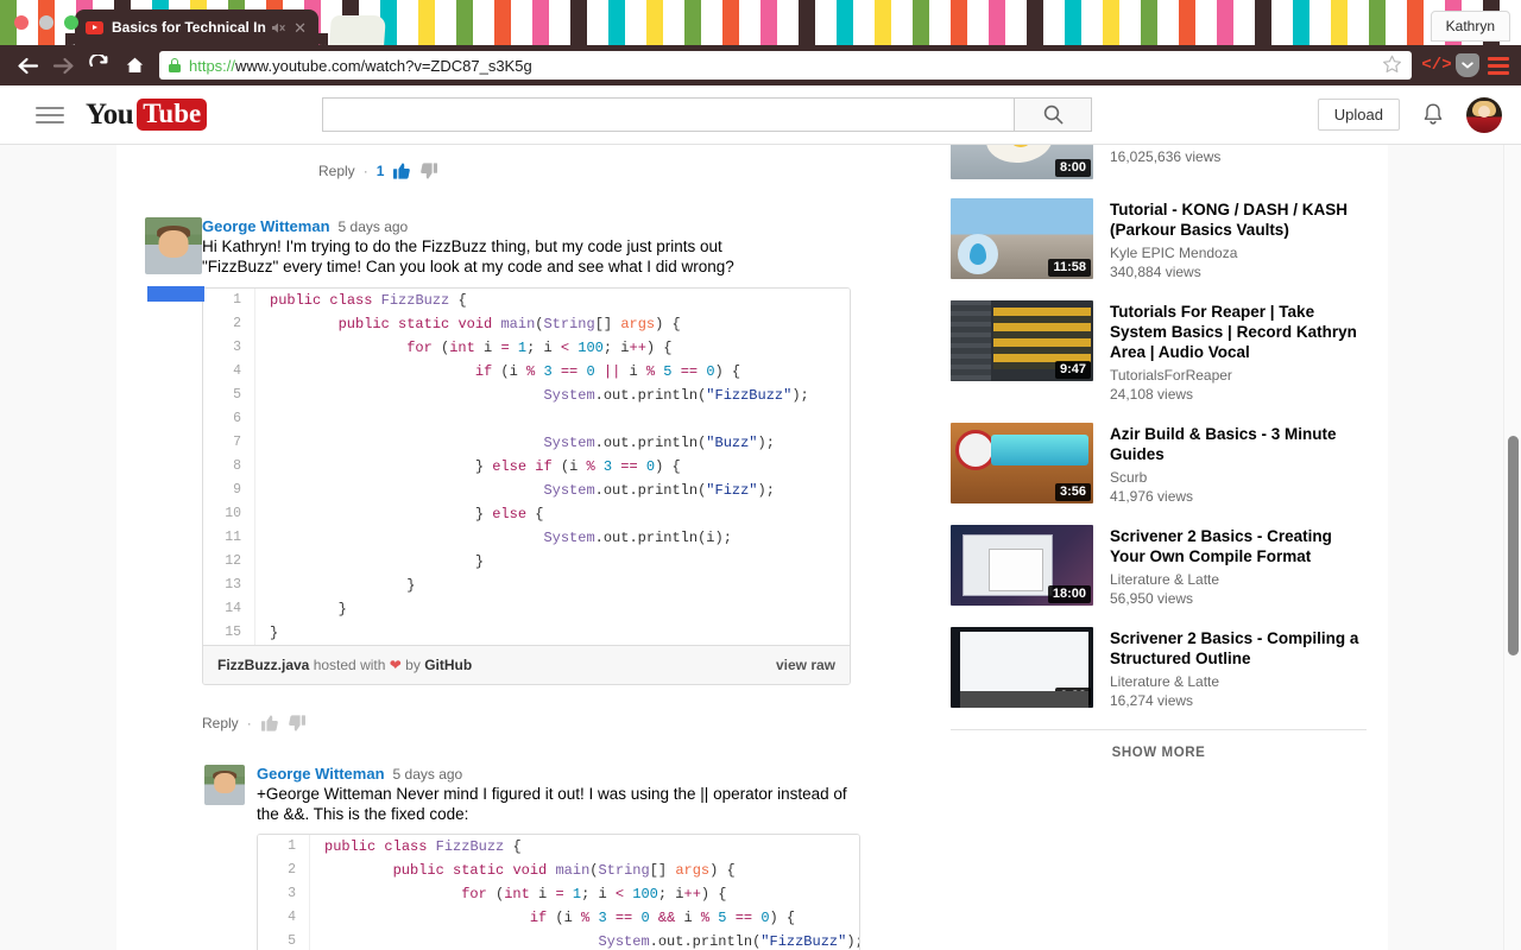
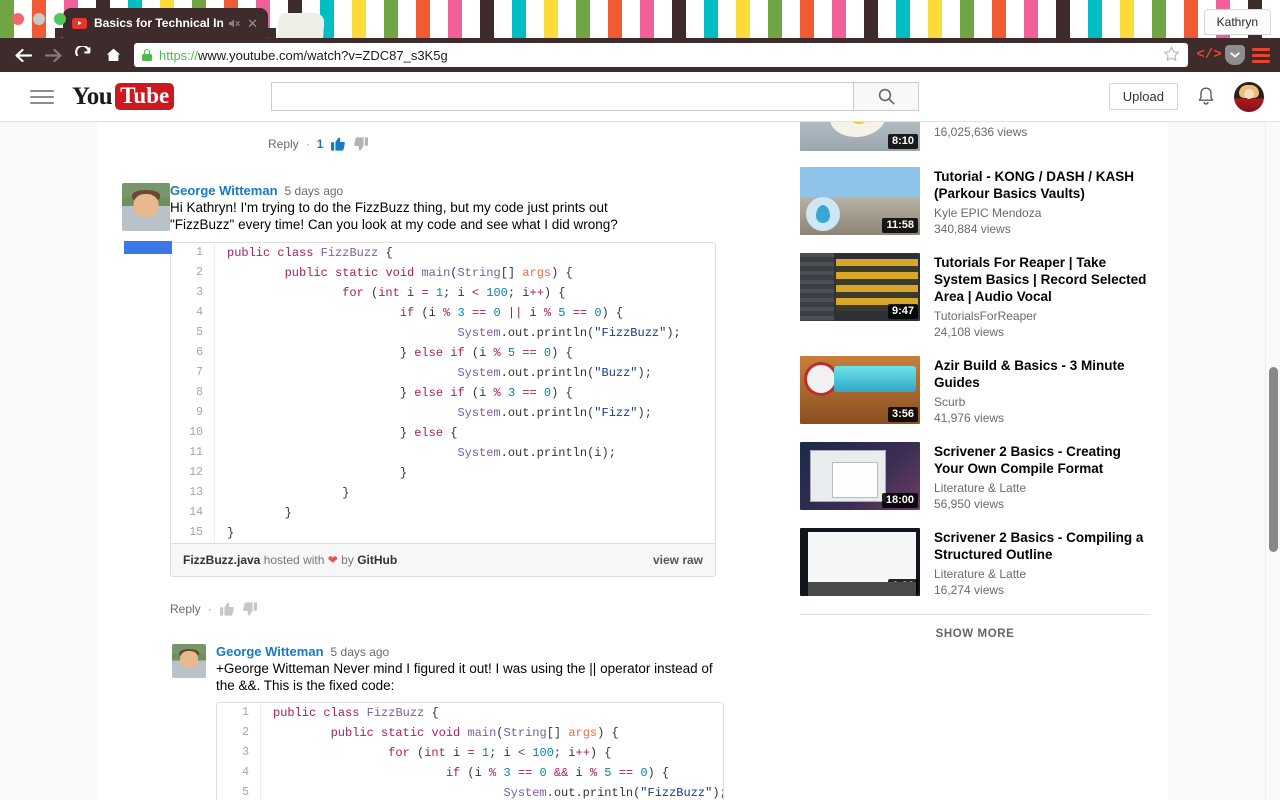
  Basics for Technical In
  ✕
  Kathryn
  https://www.youtube.com/watch?v=ZDC87_s3K5g
  </>
  You
  Tube
  Upload
  Reply
  ·
  1
  George Witteman
  5 days ago
  Hi Kathryn! I'm trying to do the FizzBuzz thing, but my code just prints out "FizzBuzz" every time! Can you look at my code and see what I did wrong?
  1
  public class FizzBuzz {
  2
  public static void main(String[] args) {
  3
  for (int i = 1; i < 100; i++) {
  4
  if (i % 3 == 0 || i % 5 == 0) {
  5
  System.out.println("FizzBuzz");
  6
+ } else if (i % 5 == 0) {
  7
  System.out.println("Buzz");
  8
  } else if (i % 3 == 0) {
  9
  System.out.println("Fizz");
  10
  } else {
  11
  System.out.println(i);
  12
  }
  13
  }
  14
  }
  15
  }
  FizzBuzz.java hosted with ❤ by GitHub
  view raw
  Reply
  ·
  George Witteman
  5 days ago
  +George Witteman Never mind I figured it out! I was using the || operator instead of the &&. This is the fixed code:
  1
  public class FizzBuzz {
  2
  public static void main(String[] args) {
  3
  for (int i = 1; i < 100; i++) {
  4
  if (i % 3 == 0 && i % 5 == 0) {
  5
  System.out.println("FizzBuzz")
- 8:00
+ 8:10
  16,025,636 views
  11:58
  Tutorial - KONG / DASH / KASH (Parkour Basics Vaults)
  Kyle EPIC Mendoza
  340,884 views
  9:47
- Tutorials For Reaper | Take System Basics | Record Kathryn Area | Audio Vocal
+ Tutorials For Reaper | Take System Basics | Record Selected Area | Audio Vocal
  TutorialsForReaper
  24,108 views
  3:56
  Azir Build & Basics - 3 Minute Guides
  Scurb
  41,976 views
  18:00
  Scrivener 2 Basics - Creating Your Own Compile Format
  Literature & Latte
  56,950 views
  Scrivener 2 Basics - Compiling a Structured Outline
  Literature & Latte
  16,274 views
  SHOW MORE
